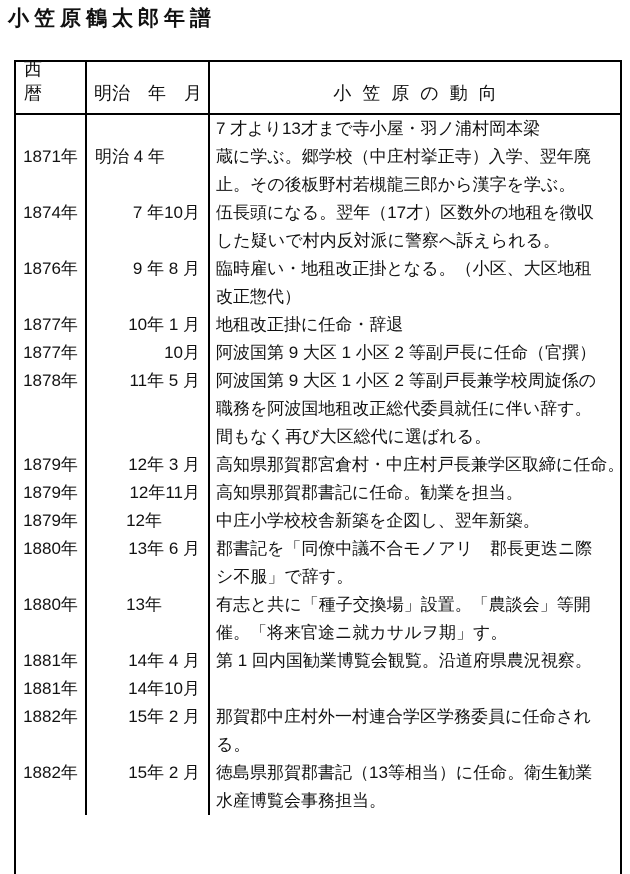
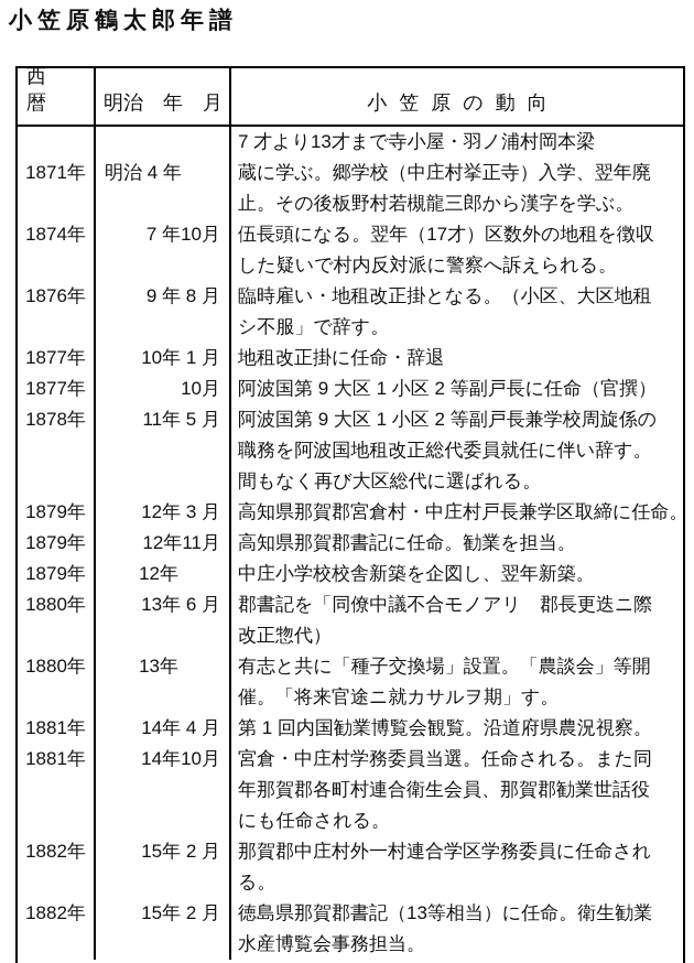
  小笠原鶴太郎年譜
  西 暦
  明治 年 月
  小笠原の動向
  1871年
  明治 4 年
  7 才より13才まで寺小屋・羽ノ浦村岡本梁
  蔵に学ぶ。郷学校（中庄村挙正寺）入学、翌年廃
  止。その後板野村若槻龍三郎から漢字を学ぶ。
  1874年
  7 年10月
  伍長頭になる。翌年（17才）区数外の地租を徴収
  した疑いで村内反対派に警察へ訴えられる。
  1876年
  9 年 8 月
  臨時雇い・地租改正掛となる。（小区、大区地租
- 改正惣代）
+ シ不服」で辞す。
  1877年
  10年 1 月
  地租改正掛に任命・辞退
  1877年
  10月
  阿波国第 9 大区 1 小区 2 等副戸長に任命（官撰）
  1878年
  11年 5 月
  阿波国第 9 大区 1 小区 2 等副戸長兼学校周旋係の
  職務を阿波国地租改正総代委員就任に伴い辞す。
  間もなく再び大区総代に選ばれる。
  1879年
  12年 3 月
  高知県那賀郡宮倉村・中庄村戸長兼学区取締に任命。
  1879年
  12年11月
  高知県那賀郡書記に任命。勧業を担当。
  1879年
  12年
  中庄小学校校舎新築を企図し、翌年新築。
  1880年
  13年 6 月
  郡書記を「同僚中議不合モノアリ 郡長更迭ニ際
- シ不服」で辞す。
+ 改正惣代）
  1880年
  13年
  有志と共に「種子交換場」設置。「農談会」等開
  催。「将来官途ニ就カサルヲ期」す。
  1881年
  14年 4 月
  第 1 回内国勧業博覧会観覧。沿道府県農況視察。
  1881年
  14年10月
+ 宮倉・中庄村学務委員当選。任命される。また同
+ 年那賀郡各町村連合衛生会員、那賀郡勧業世話役
+ にも任命される。
  1882年
  15年 2 月
  那賀郡中庄村外一村連合学区学務委員に任命され
  る。
  1882年
  15年 2 月
  徳島県那賀郡書記（13等相当）に任命。衛生勧業
  水産博覧会事務担当。
